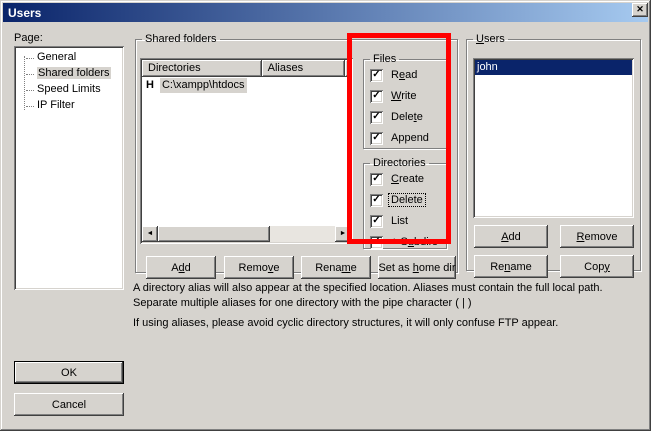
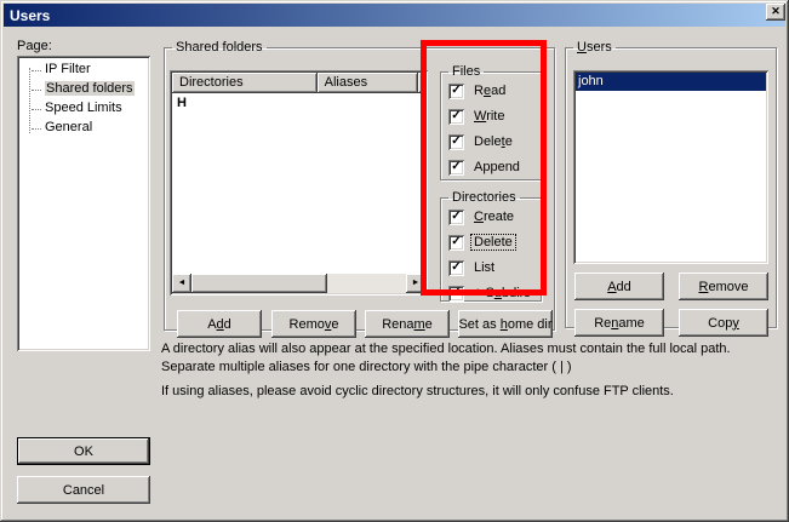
  Users
  ✕
  Page:
- General
+ IP Filter
  Shared folders
  Speed Limits
- IP Filter
+ General
  OK
  Cancel
  Shared folders
  Directories
  Aliases
  H
- C:\xampp\htdocs
  Add
  Remove
  Rename
  Set as home dir
  Files
  ✓
  Read
  ✓
  Write
  ✓
  Delete
  ✓
  Append
  Directories
  ✓
  Create
  ✓
  Delete
  ✓
  List
  ✓
  + Subdirs
  Users
  john
  Add
  Remove
  Rename
  Copy
  A directory alias will also appear at the specified location. Aliases must contain the full local path. Separate multiple aliases for one directory with the pipe character ( | )
- If using aliases, please avoid cyclic directory structures, it will only confuse FTP appear.
+ If using aliases, please avoid cyclic directory structures, it will only confuse FTP clients.
